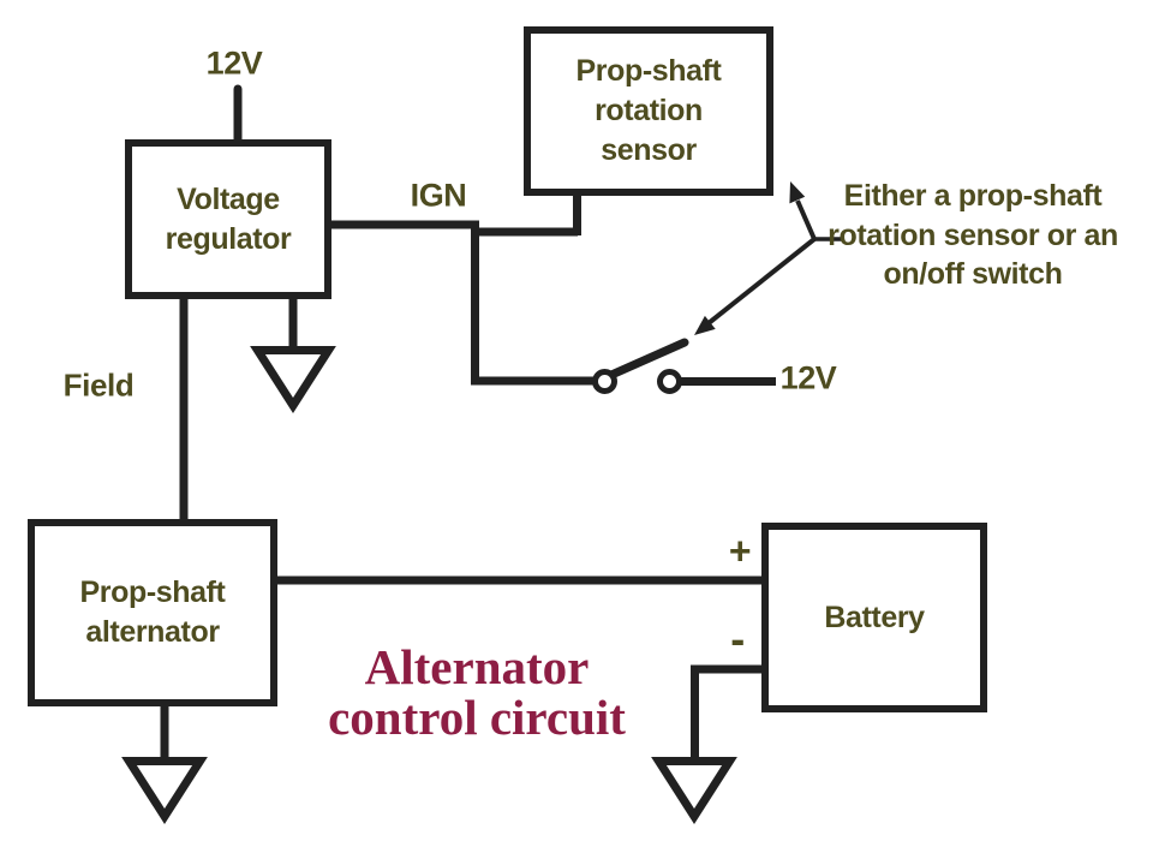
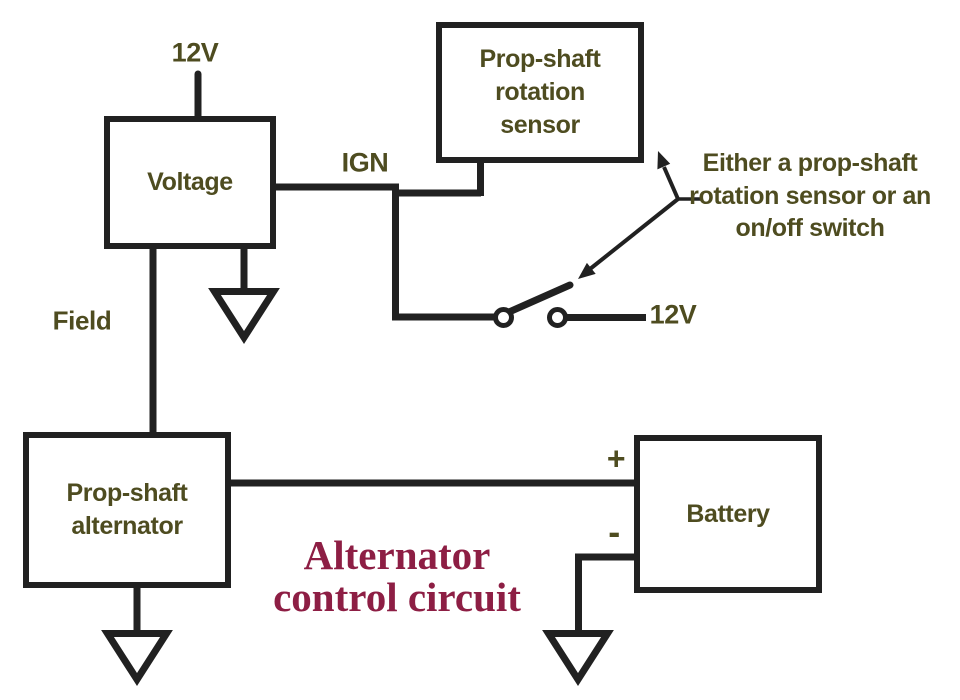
  Voltage
- regulator
  Prop-shaft
  rotation
  sensor
  Prop-shaft
  alternator
  Battery
  12V
  IGN
  Field
  12V
  +
  -
  Either a prop-shaft
  rotation sensor or an
  on/off switch
  Alternator
  control circuit
